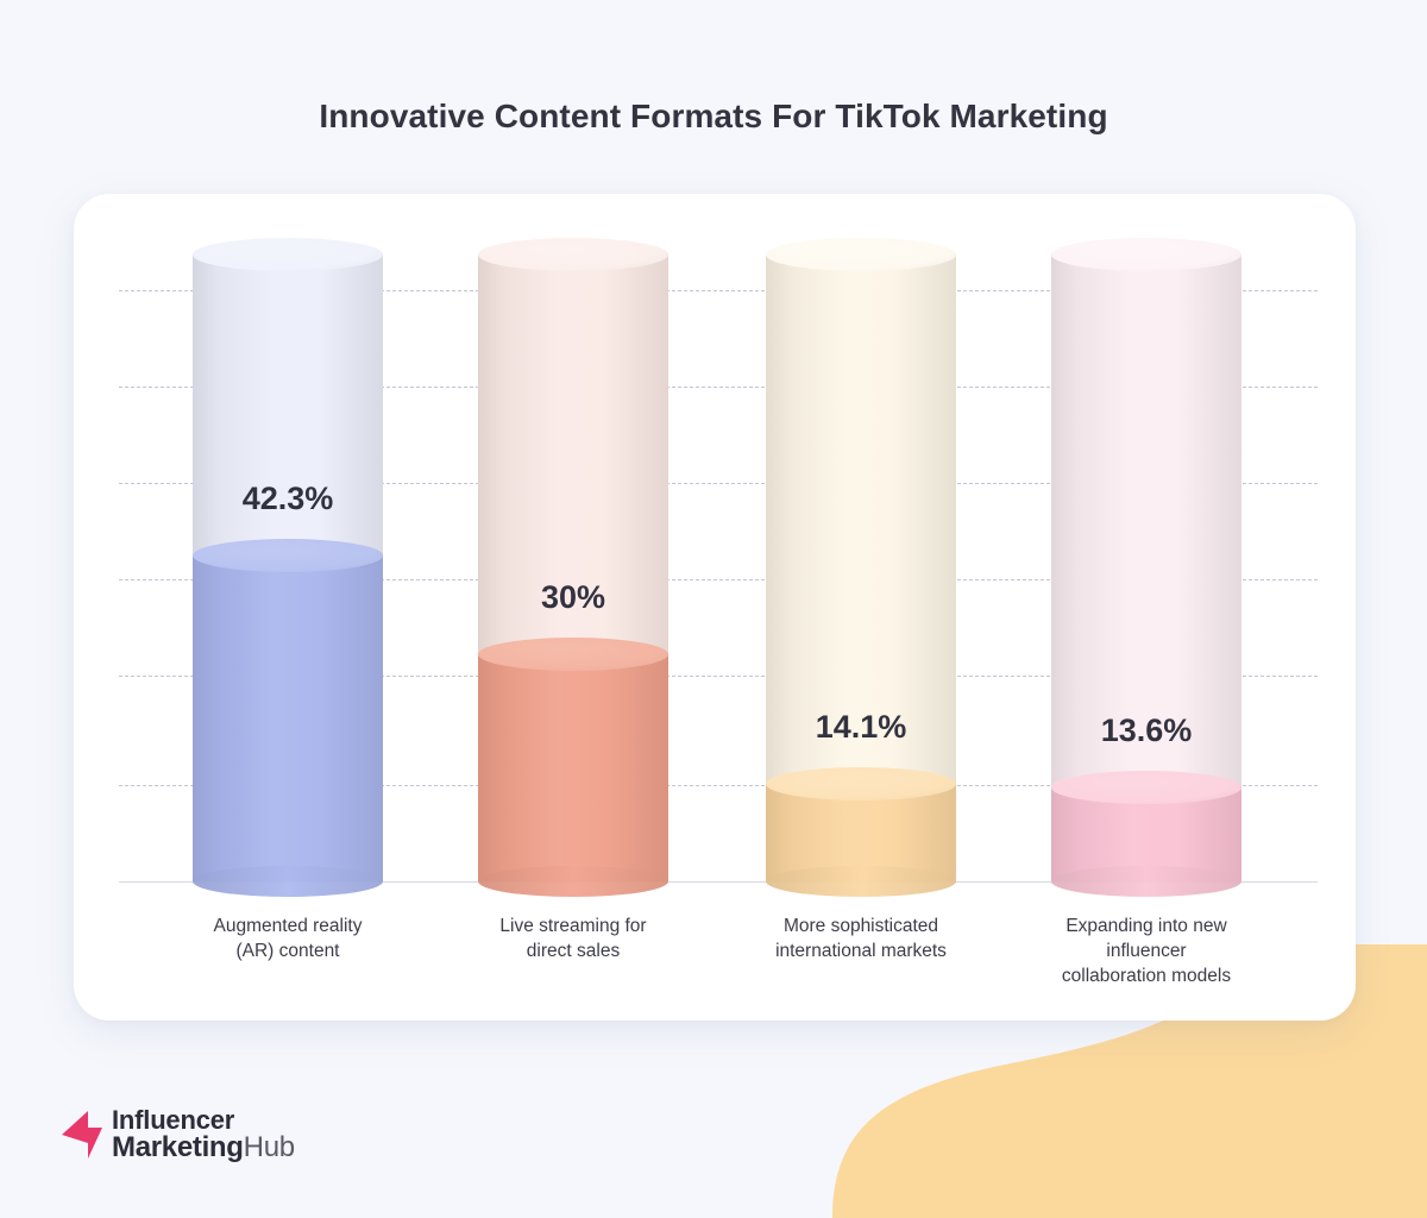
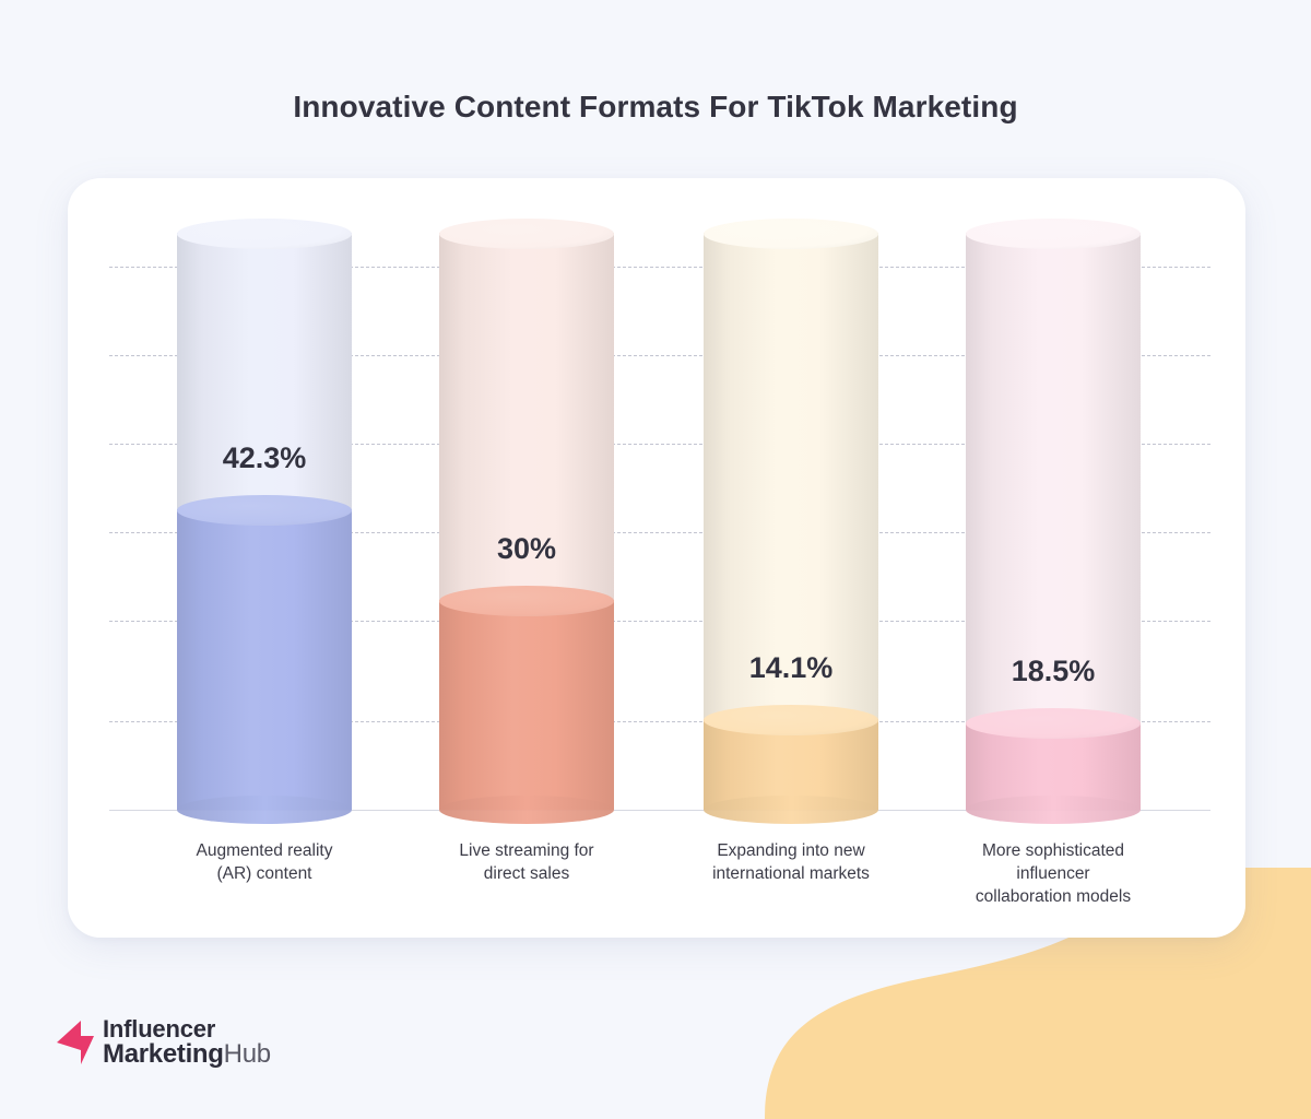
  Innovative Content Formats For TikTok Marketing
  42.3%
  Augmented reality
  (AR) content
  30%
  Live streaming for
  direct sales
  14.1%
- More sophisticated
+ Expanding into new
  international markets
- 13.6%
+ 18.5%
- Expanding into new
+ More sophisticated
  influencer
  collaboration models
  Influencer
  MarketingHub
